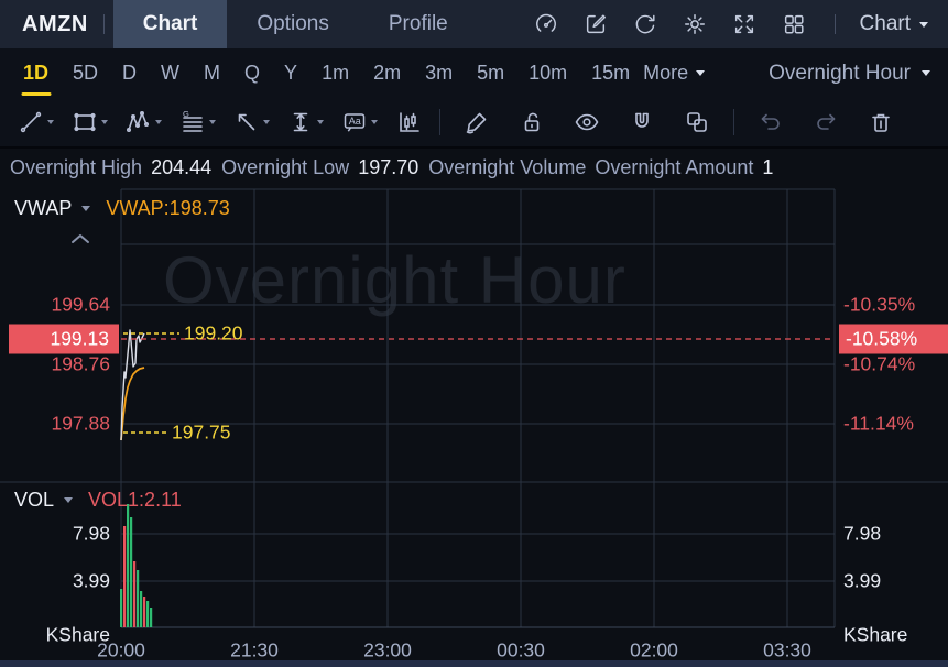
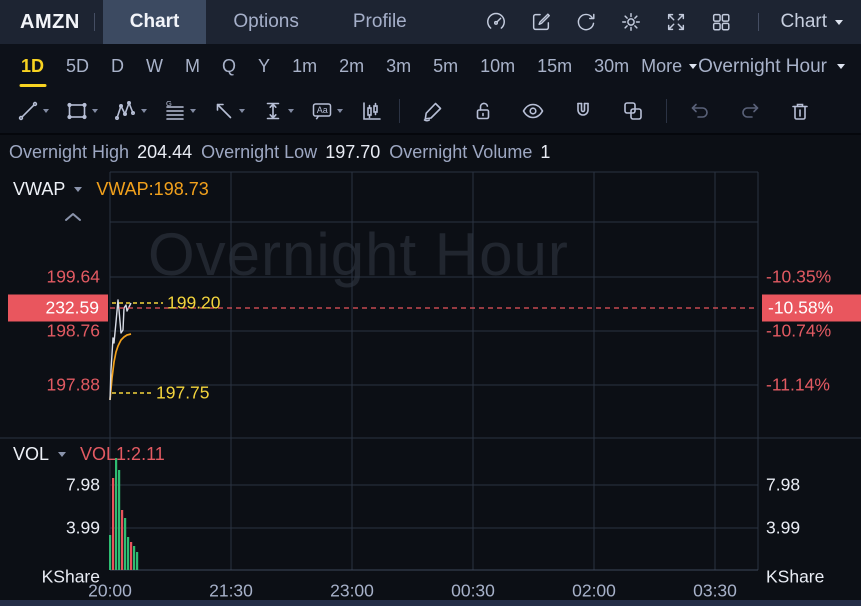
  AMZN
  Chart
  Options
  Profile
  Chart
  1D
  5D
  D
  W
  M
  Q
  Y
  1m
  2m
  3m
  5m
  10m
  15m
+ 30m
  More
  Overnight Hour
  G
  Aa
  Overnight High
  204.44
  Overnight Low
  197.70
  Overnight Volume
- Overnight Amount
  1
  Overnight Hour
  199.64
- 199.13
+ 232.59
  198.76
  197.88
  -10.35%
  -10.58%
  -10.74%
  -11.14%
  7.98
  7.98
  3.99
  3.99
  KShare
  KShare
  20:00
  21:30
  23:00
  00:30
  02:00
  03:30
  199.20
  197.75
  VWAP
  VWAP:198.73
  VOL
  VOL1:2.11
